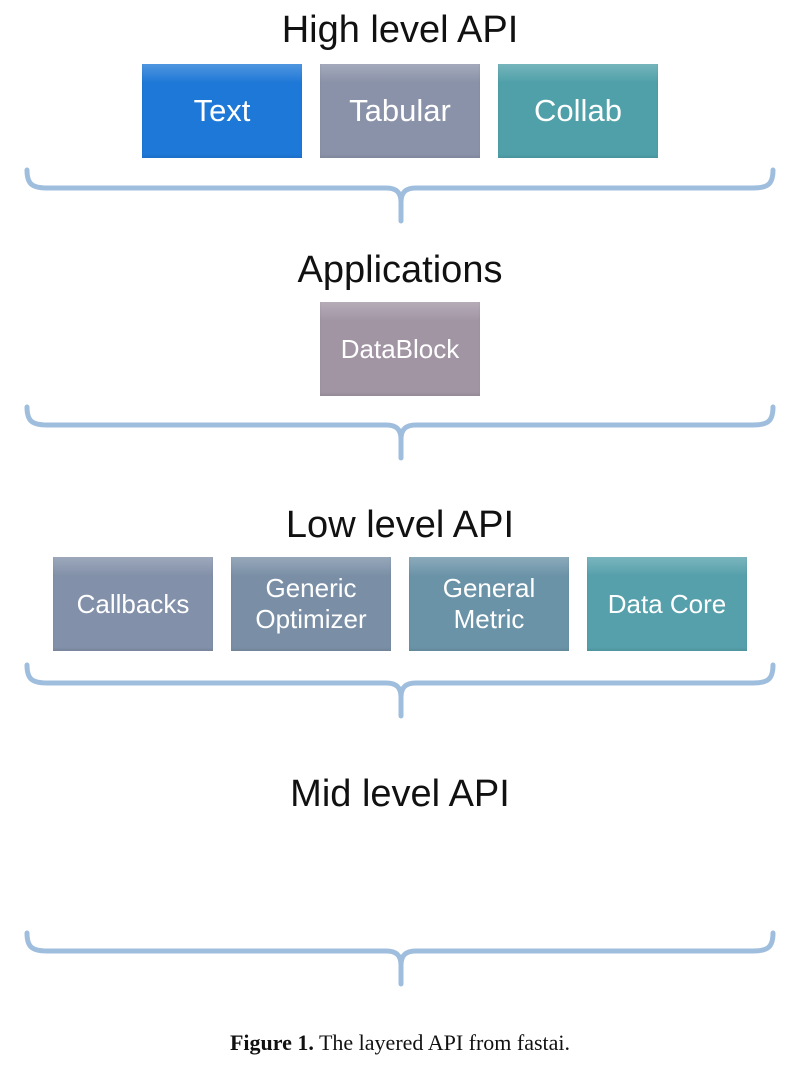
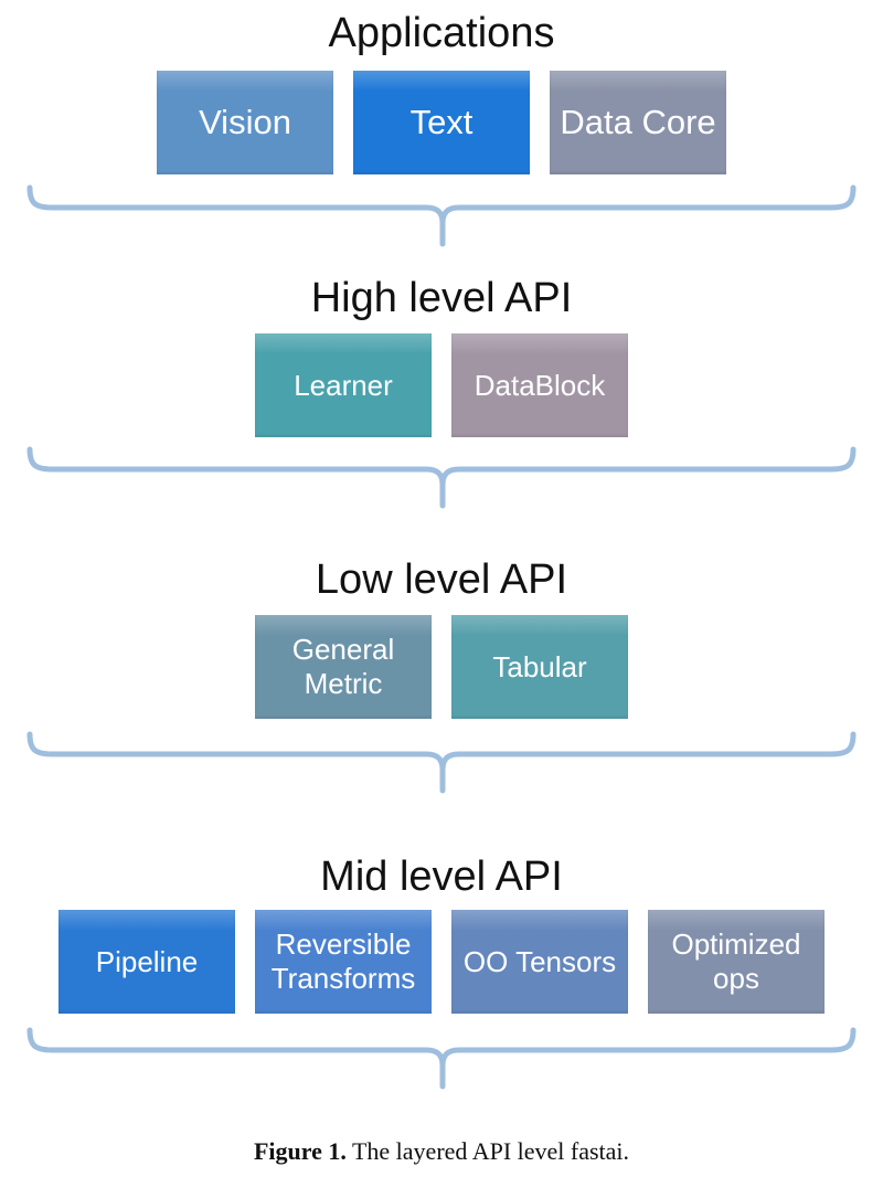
- High level API
+ Applications
+ Vision
  Text
- Tabular
+ Data Core
- Collab
- Applications
+ High level API
+ Learner
  DataBlock
  Low level API
- Callbacks
- Generic Optimizer
  General Metric
- Data Core
+ Tabular
  Mid level API
+ Pipeline
+ Reversible Transforms
+ OO Tensors
+ Optimized ops
- Figure 1. The layered API from fastai.
+ Figure 1. The layered API level fastai.
